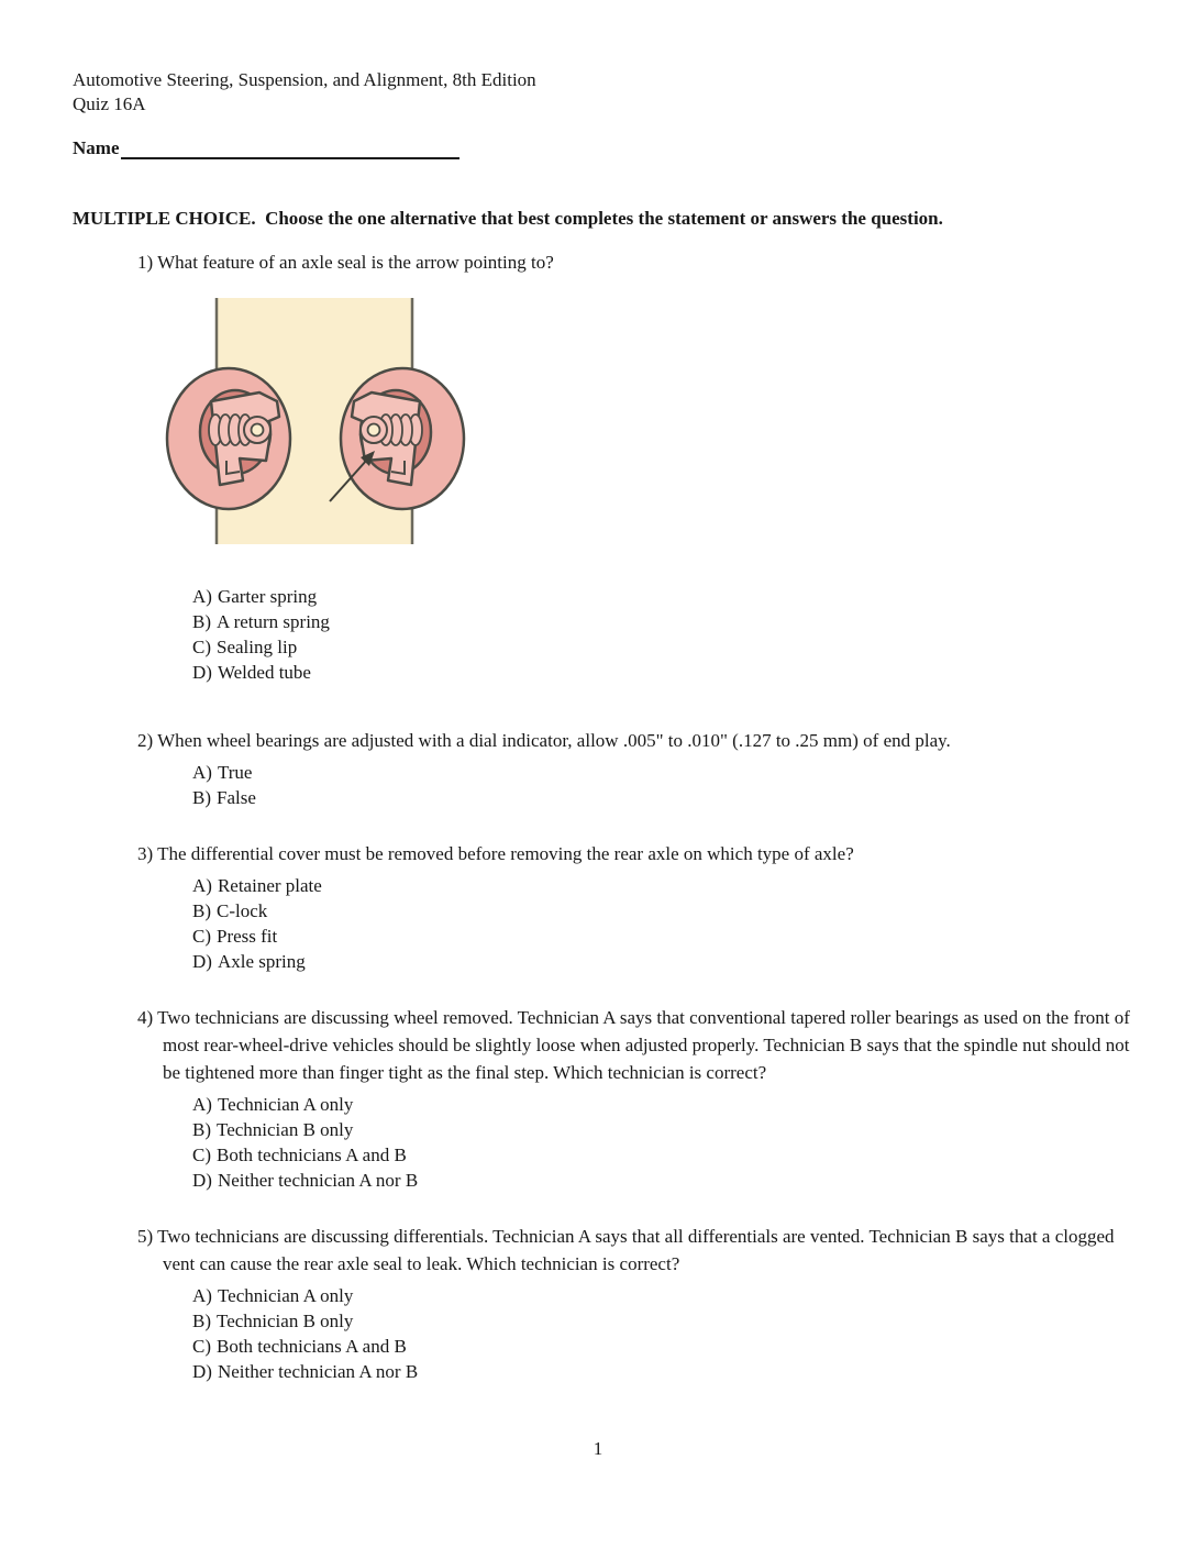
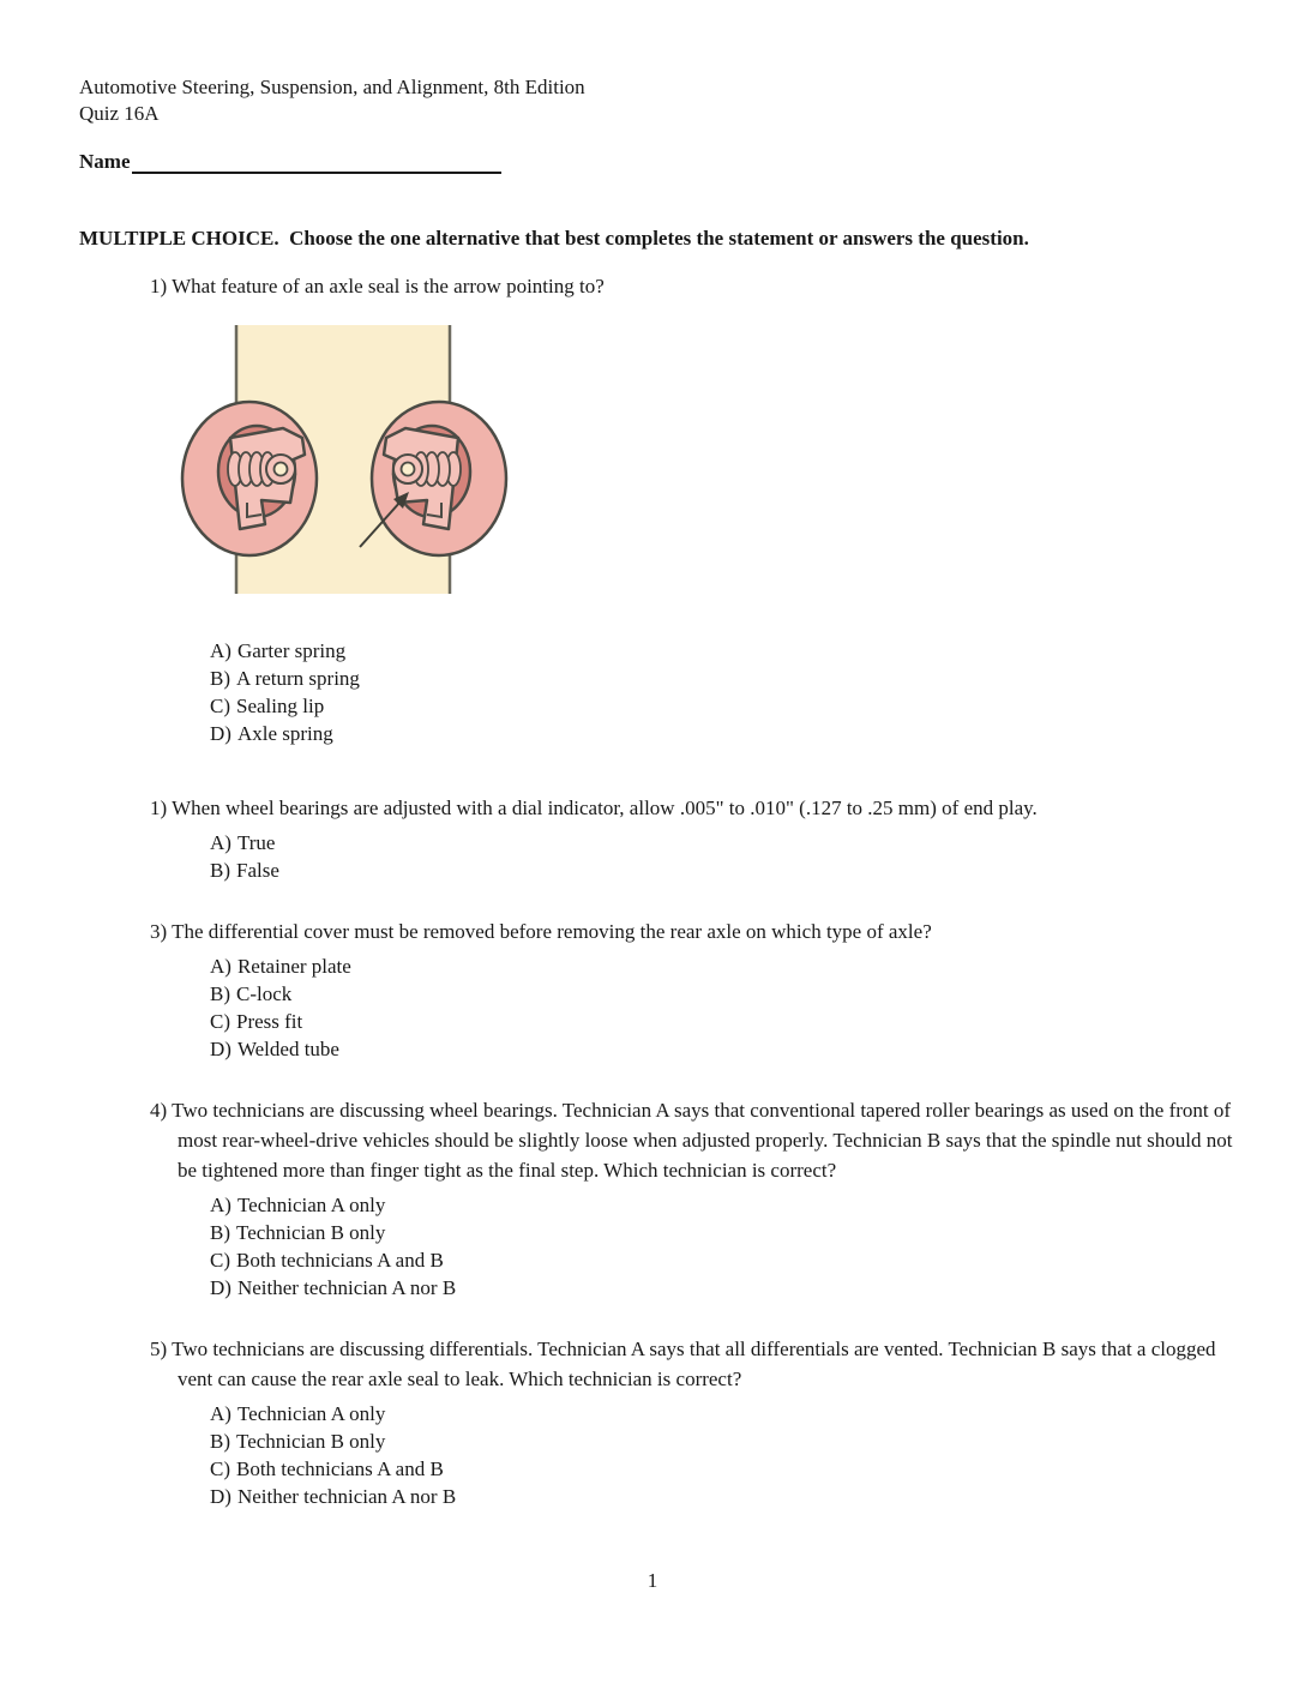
  Automotive Steering, Suspension, and Alignment, 8th Edition
  Quiz 16A
  Name
  MULTIPLE CHOICE. Choose the one alternative that best completes the statement or answers the question.
  1) What feature of an axle seal is the arrow pointing to?
  A) Garter spring
  B) A return spring
  C) Sealing lip
- D) Welded tube
+ D) Axle spring
- 2) When wheel bearings are adjusted with a dial indicator, allow .005" to .010" (.127 to .25 mm) of end play.
+ 1) When wheel bearings are adjusted with a dial indicator, allow .005" to .010" (.127 to .25 mm) of end play.
  A) True
  B) False
  3) The differential cover must be removed before removing the rear axle on which type of axle?
  A) Retainer plate
  B) C-lock
  C) Press fit
- D) Axle spring
+ D) Welded tube
- 4) Two technicians are discussing wheel removed. Technician A says that conventional tapered roller bearings as used on the front of most rear-wheel-drive vehicles should be slightly loose when adjusted properly. Technician B says that the spindle nut should not be tightened more than finger tight as the final step. Which technician is correct?
+ 4) Two technicians are discussing wheel bearings. Technician A says that conventional tapered roller bearings as used on the front of most rear-wheel-drive vehicles should be slightly loose when adjusted properly. Technician B says that the spindle nut should not be tightened more than finger tight as the final step. Which technician is correct?
  A) Technician A only
  B) Technician B only
  C) Both technicians A and B
  D) Neither technician A nor B
  5) Two technicians are discussing differentials. Technician A says that all differentials are vented. Technician B says that a clogged vent can cause the rear axle seal to leak. Which technician is correct?
  A) Technician A only
  B) Technician B only
  C) Both technicians A and B
  D) Neither technician A nor B
  1
